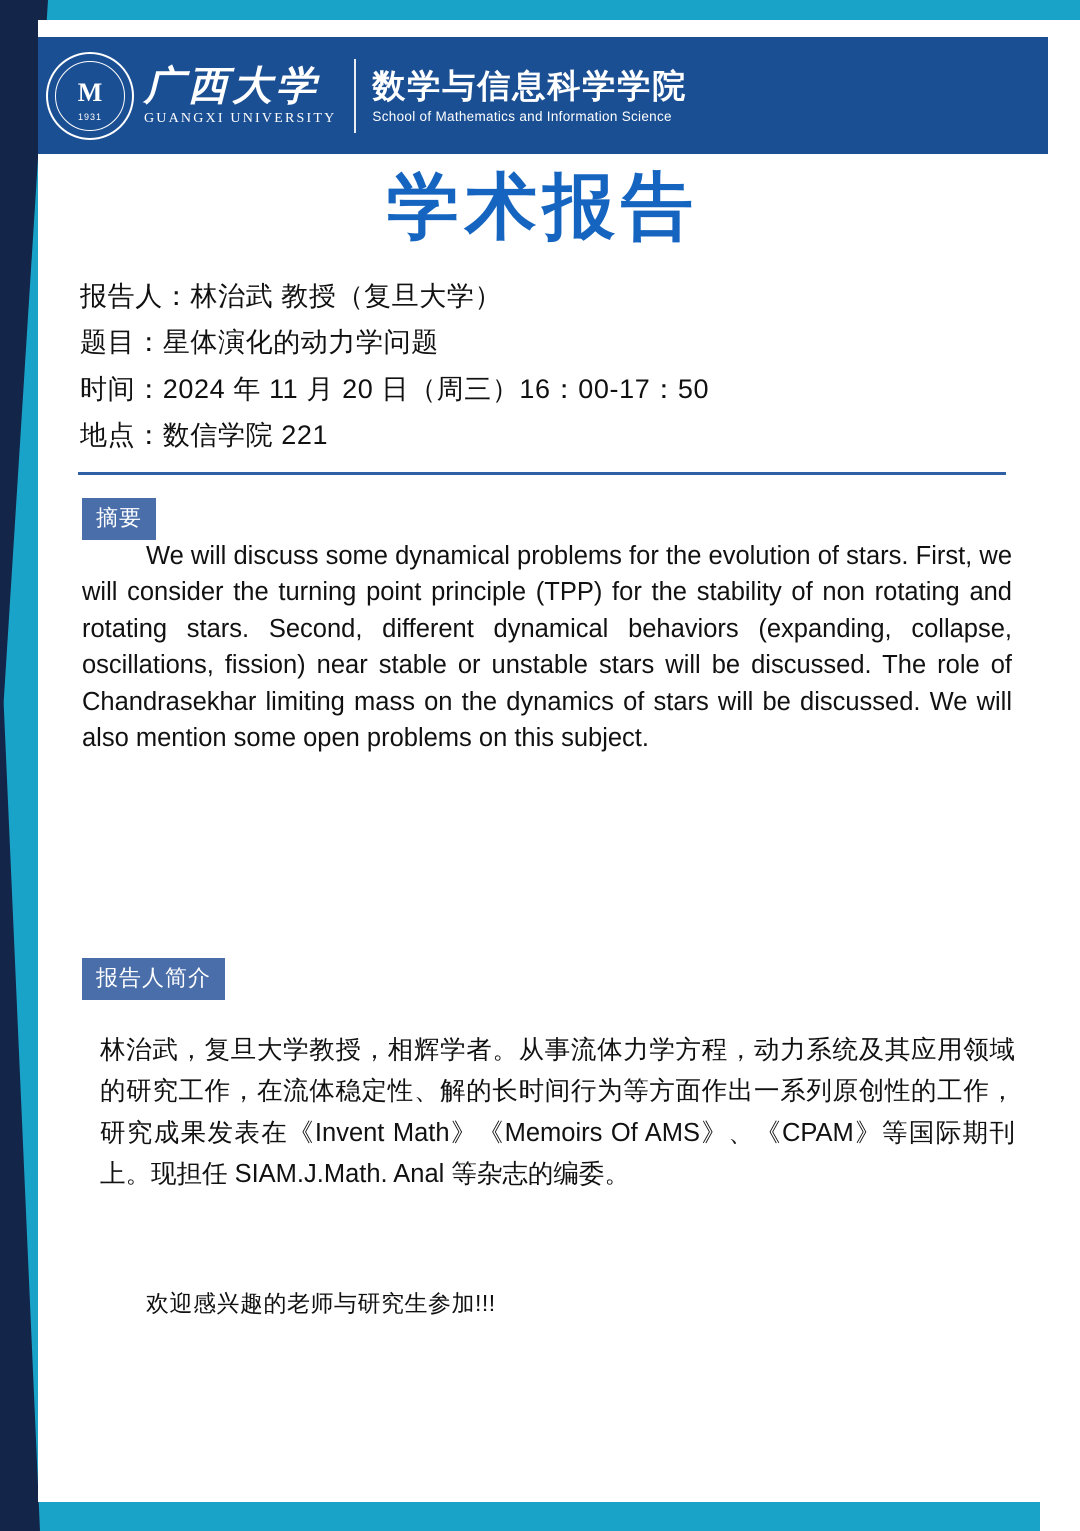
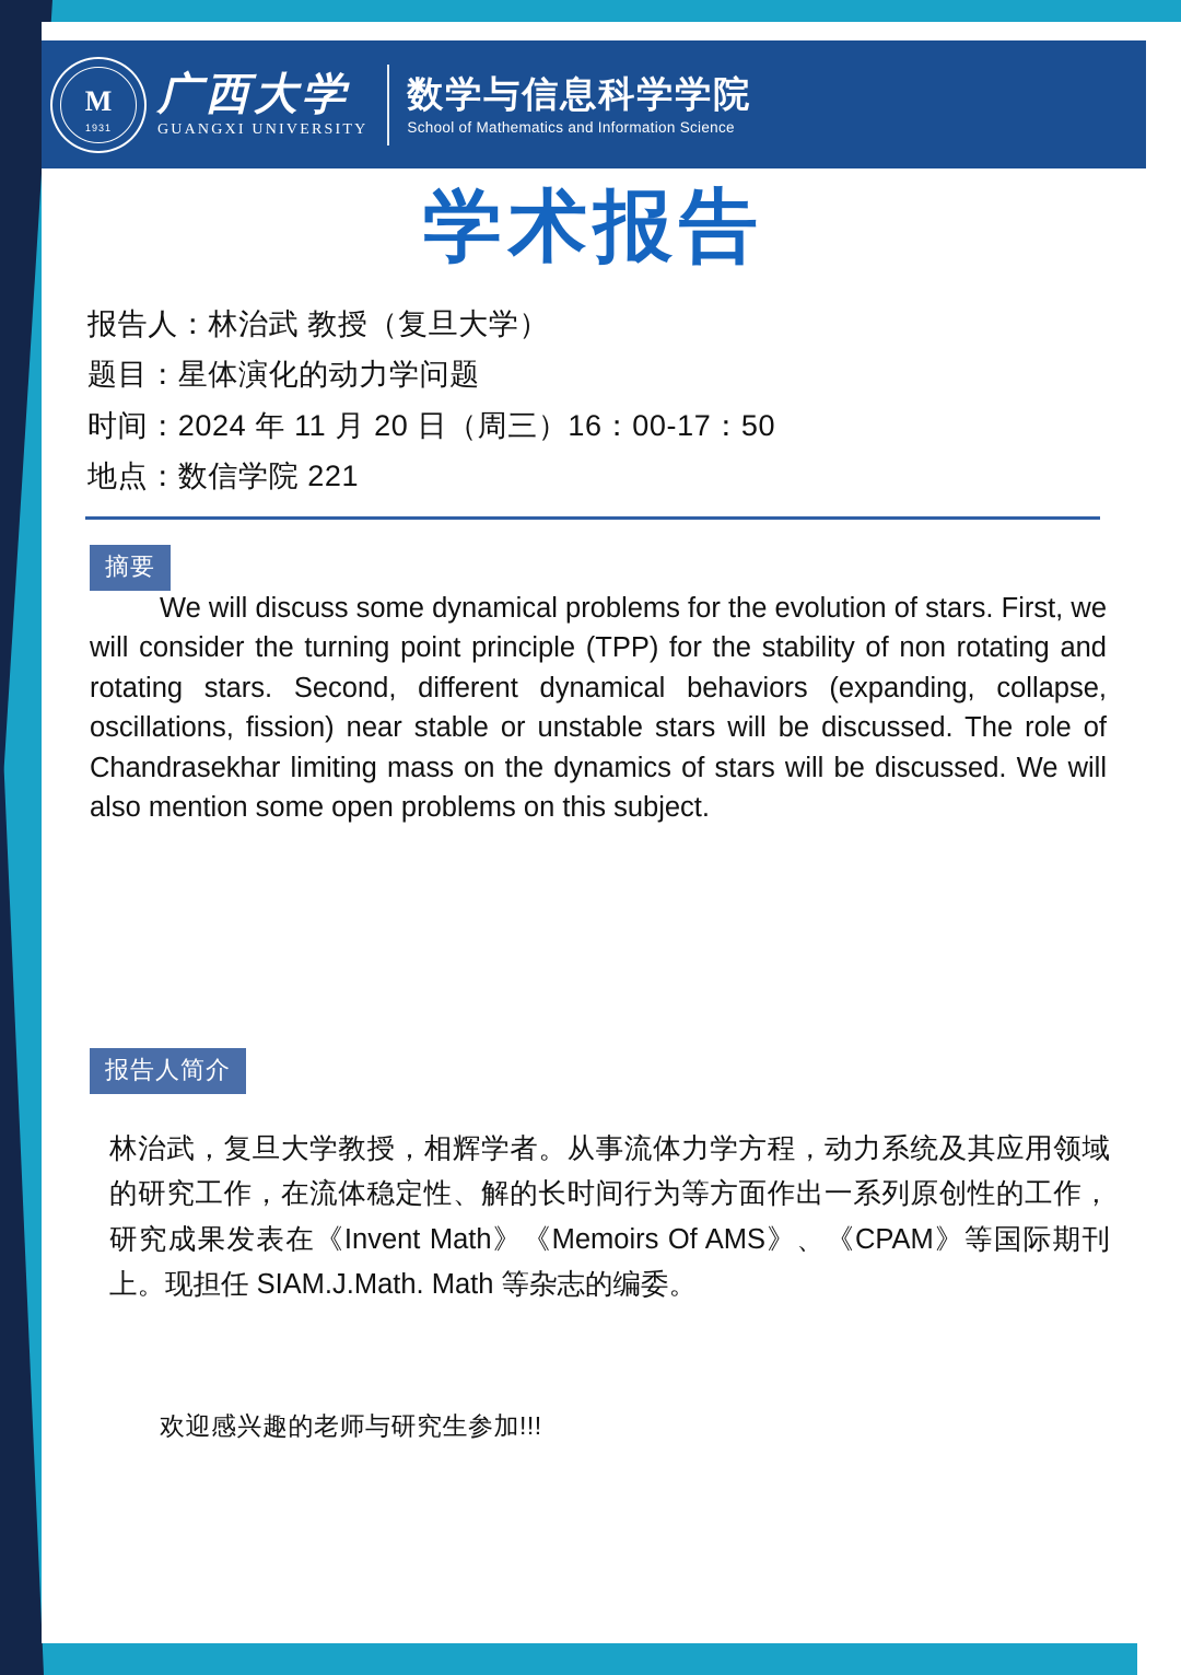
  M
  1931
  广西大学
  GUANGXI UNIVERSITY
  数学与信息科学学院
  School of Mathematics and Information Science
  学术报告
  报告人：林治武 教授（复旦大学）
  题目：星体演化的动力学问题
  时间：2024 年 11 月 20 日（周三）16：00-17：50
  地点：数信学院 221
  摘要
  We will discuss some dynamical problems for the evolution of stars. First, we will consider the turning point principle (TPP) for the stability of non rotating and rotating stars. Second, different dynamical behaviors (expanding, collapse, oscillations, fission) near stable or unstable stars will be discussed. The role of Chandrasekhar limiting mass on the dynamics of stars will be discussed. We will also mention some open problems on this subject.
  报告人简介
- 林治武，复旦大学教授，相辉学者。从事流体力学方程，动力系统及其应用领域的研究工作，在流体稳定性、解的长时间行为等方面作出一系列原创性的工作，研究成果发表在《Invent Math》《Memoirs Of AMS》、《CPAM》等国际期刊上。现担任 SIAM.J.Math. Anal 等杂志的编委。
+ 林治武，复旦大学教授，相辉学者。从事流体力学方程，动力系统及其应用领域的研究工作，在流体稳定性、解的长时间行为等方面作出一系列原创性的工作，研究成果发表在《Invent Math》《Memoirs Of AMS》、《CPAM》等国际期刊上。现担任 SIAM.J.Math. Math 等杂志的编委。
  欢迎感兴趣的老师与研究生参加!!!
